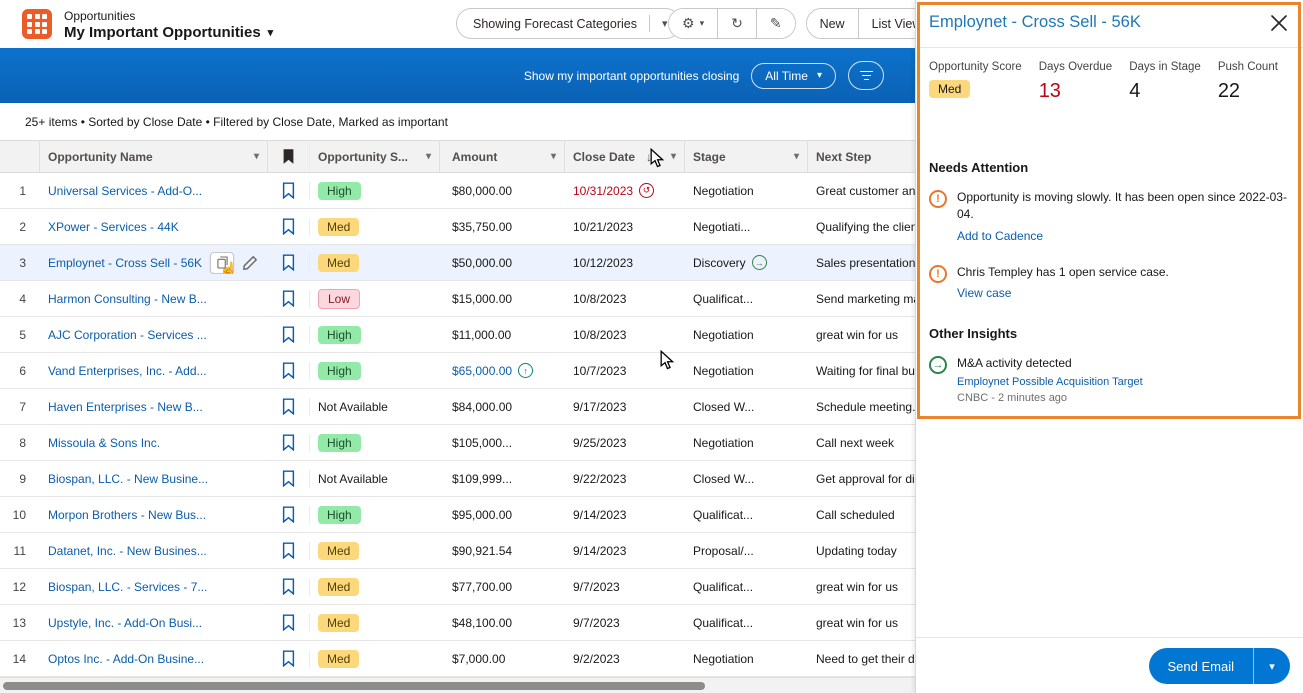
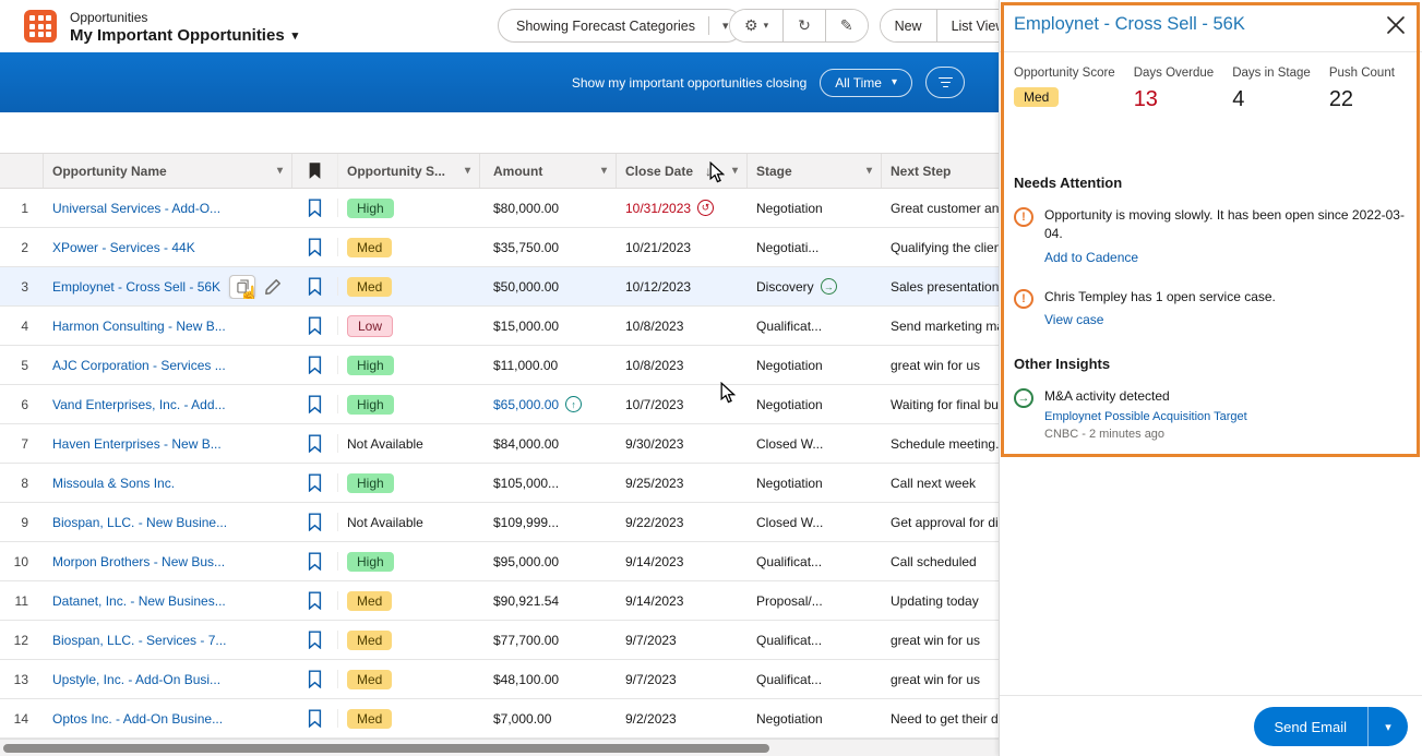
  Opportunities
  My Important Opportunities
  ▾
  Showing Forecast Categories
  ▾
  ⚙
  ▾
  ↻
  ✎
  New
  List Vie
  Show my important opportunities closing
  All Time
  ▾
- 25+ items • Sorted by Close Date • Filtered by Close Date, Marked as important
  Opportunity Name
  ▾
  Opportunity S...
  ▾
  Amount
  ▾
  Close Date
  ↓
  ▾
  Stage
  ▾
  Next Step
  1
  Universal Services - Add-O...
  High
  $80,000.00
  10/31/2023
  ↺
  Negotiation
  Great customer an
  2
  XPower - Services - 44K
  Med
  $35,750.00
  10/21/2023
  Negotiati...
  Qualifying the clie
  3
  Employnet - Cross Sell - 56K
  ☝
  Med
  $50,000.00
  10/12/2023
  Discovery
  →
  Sales presentation
  4
  Harmon Consulting - New B...
  Low
  $15,000.00
  10/8/2023
  Qualificat...
  Send marketing m
  5
  AJC Corporation - Services ...
  High
  $11,000.00
  10/8/2023
  Negotiation
  great win for us
  6
  Vand Enterprises, Inc. - Add...
  High
  $65,000.00
  ↑
  10/7/2023
  Negotiation
  Waiting for final bu
  7
  Haven Enterprises - New B...
  Not Available
  $84,000.00
- 9/17/2023
+ 9/30/2023
  Closed W...
  Schedule meeting.
  8
  Missoula & Sons Inc.
  High
  $105,000...
  9/25/2023
  Negotiation
  Call next week
  9
  Biospan, LLC. - New Busine...
  Not Available
  $109,999...
  9/22/2023
  Closed W...
  Get approval for di
  10
  Morpon Brothers - New Bus...
  High
  $95,000.00
  9/14/2023
  Qualificat...
  Call scheduled
  11
  Datanet, Inc. - New Busines...
  Med
  $90,921.54
  9/14/2023
  Proposal/...
  Updating today
  12
  Biospan, LLC. - Services - 7...
  Med
  $77,700.00
  9/7/2023
  Qualificat...
  great win for us
  13
  Upstyle, Inc. - Add-On Busi...
  Med
  $48,100.00
  9/7/2023
  Qualificat...
  great win for us
  14
  Optos Inc. - Add-On Busine...
  Med
  $7,000.00
  9/2/2023
  Negotiation
  Need to get their d
  Employnet - Cross Sell - 56K
  Opportunity Score
  Med
  Days Overdue
  13
  Days in Stage
  4
  Push Count
  22
  Needs Attention
  !
  Opportunity is moving slowly. It has been open since 2022-03-04.
  Add to Cadence
  !
  Chris Templey has 1 open service case.
  View case
  Other Insights
  →
  M&A activity detected
  Employnet Possible Acquisition Target
  CNBC - 2 minutes ago
  Send Email
  ▾
